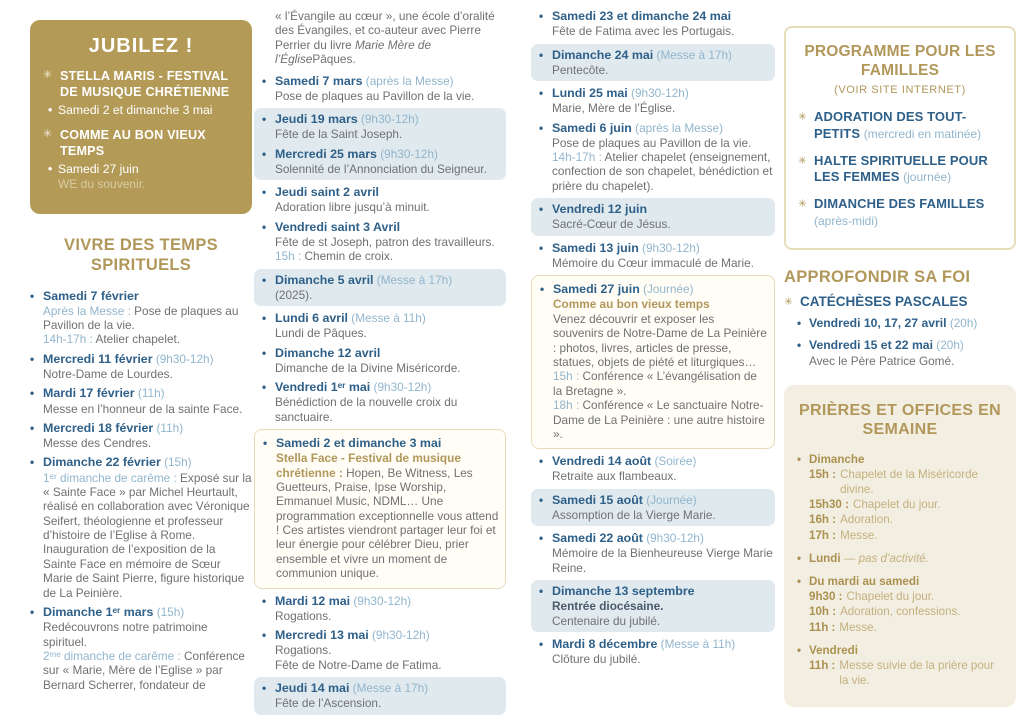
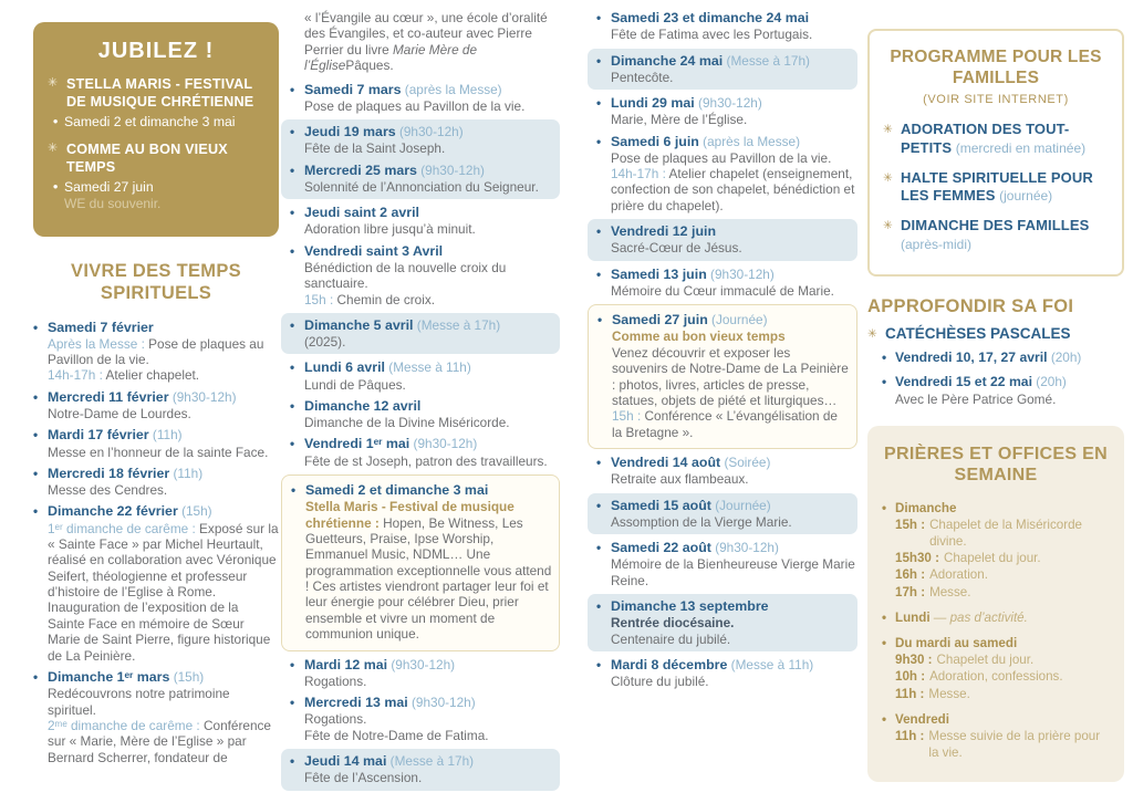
  JUBILEZ !
  ✳
  STELLA MARIS - FESTIVAL DE MUSIQUE CHRÉTIENNE
  •
  Samedi 2 et dimanche 3 mai
  ✳
  COMME AU BON VIEUX TEMPS
  •
  Samedi 27 juin
  WE du souvenir.
  VIVRE DES TEMPS SPIRITUELS
  •
  Samedi 7 février
  Après la Messe : Pose de plaques au Pavillon de la vie.
  14h-17h : Atelier chapelet.
  •
  Mercredi 11 février (9h30-12h)
  Notre-Dame de Lourdes.
  •
  Mardi 17 février (11h)
  Messe en l’honneur de la sainte Face.
  •
  Mercredi 18 février (11h)
  Messe des Cendres.
  •
  Dimanche 22 février (15h)
  1ᵉʳ dimanche de carême : Exposé sur la « Sainte Face » par Michel Heurtault, réalisé en collaboration avec Véronique Seifert, théologienne et professeur d’histoire de l’Eglise à Rome. Inauguration de l’exposition de la Sainte Face en mémoire de Sœur Marie de Saint Pierre, figure historique de La Peinière.
  •
  Dimanche 1ᵉʳ mars (15h)
  Redécouvrons notre patrimoine spirituel.
  2ᵐᵉ dimanche de carême : Conférence sur « Marie, Mère de l’Eglise » par Bernard Scherrer, fondateur de
  « l’Évangile au cœur », une école d’oralité des Évangiles, et co-auteur avec Pierre Perrier du livre Marie Mère de l’ÉglisePâques.
  •
  Samedi 7 mars (après la Messe)
  Pose de plaques au Pavillon de la vie.
  •
  Jeudi 19 mars (9h30-12h)
  Fête de la Saint Joseph.
  •
  Mercredi 25 mars (9h30-12h)
  Solennité de l’Annonciation du Seigneur.
  •
  Jeudi saint 2 avril
  Adoration libre jusqu’à minuit.
  •
  Vendredi saint 3 Avril
- Fête de st Joseph, patron des travailleurs.
+ Bénédiction de la nouvelle croix du sanctuaire.
  15h : Chemin de croix.
  •
  Dimanche 5 avril (Messe à 17h)
  (2025).
  •
  Lundi 6 avril (Messe à 11h)
  Lundi de Pâques.
  •
  Dimanche 12 avril
  Dimanche de la Divine Miséricorde.
  •
  Vendredi 1ᵉʳ mai (9h30-12h)
- Bénédiction de la nouvelle croix du sanctuaire.
+ Fête de st Joseph, patron des travailleurs.
  •
  Samedi 2 et dimanche 3 mai
- Stella Face - Festival de musique chrétienne : Hopen, Be Witness, Les Guetteurs, Praise, Ipse Worship, Emmanuel Music, NDML… Une programmation exceptionnelle vous attend ! Ces artistes viendront partager leur foi et leur énergie pour célébrer Dieu, prier ensemble et vivre un moment de communion unique.
+ Stella Maris - Festival de musique chrétienne : Hopen, Be Witness, Les Guetteurs, Praise, Ipse Worship, Emmanuel Music, NDML… Une programmation exceptionnelle vous attend ! Ces artistes viendront partager leur foi et leur énergie pour célébrer Dieu, prier ensemble et vivre un moment de communion unique.
  •
  Mardi 12 mai (9h30-12h)
  Rogations.
  •
  Mercredi 13 mai (9h30-12h)
  Rogations.
  Fête de Notre-Dame de Fatima.
  •
  Jeudi 14 mai (Messe à 17h)
  Fête de l’Ascension.
  •
  Samedi 23 et dimanche 24 mai
  Fête de Fatima avec les Portugais.
  •
  Dimanche 24 mai (Messe à 17h)
  Pentecôte.
  •
- Lundi 25 mai (9h30-12h)
+ Lundi 29 mai (9h30-12h)
  Marie, Mère de l’Église.
  •
  Samedi 6 juin (après la Messe)
  Pose de plaques au Pavillon de la vie.
  14h-17h : Atelier chapelet (enseignement, confection de son chapelet, bénédiction et prière du chapelet).
  •
  Vendredi 12 juin
  Sacré-Cœur de Jésus.
  •
  Samedi 13 juin (9h30-12h)
  Mémoire du Cœur immaculé de Marie.
  •
  Samedi 27 juin (Journée)
  Comme au bon vieux temps
  Venez découvrir et exposer les souvenirs de Notre-Dame de La Peinière : photos, livres, articles de presse, statues, objets de piété et liturgiques…
  15h : Conférence « L’évangélisation de la Bretagne ».
- 18h : Conférence « Le sanctuaire Notre-Dame de La Peinière : une autre histoire ».
  •
  Vendredi 14 août (Soirée)
  Retraite aux flambeaux.
  •
  Samedi 15 août (Journée)
  Assomption de la Vierge Marie.
  •
  Samedi 22 août (9h30-12h)
  Mémoire de la Bienheureuse Vierge Marie Reine.
  •
  Dimanche 13 septembre
  Rentrée diocésaine.
  Centenaire du jubilé.
  •
  Mardi 8 décembre (Messe à 11h)
  Clôture du jubilé.
  PROGRAMME POUR LES FAMILLES
  (VOIR SITE INTERNET)
  ✳
  ADORATION DES TOUT-PETITS (mercredi en matinée)
  ✳
  HALTE SPIRITUELLE POUR LES FEMMES (journée)
  ✳
  DIMANCHE DES FAMILLES (après-midi)
  APPROFONDIR SA FOI
  ✳
  CATÉCHÈSES PASCALES
  •
  Vendredi 10, 17, 27 avril (20h)
  •
  Vendredi 15 et 22 mai (20h)
  Avec le Père Patrice Gomé.
  PRIÈRES ET OFFICES EN SEMAINE
  •
  Dimanche
  15h :
  Chapelet de la Miséricorde divine.
  15h30 :
  Chapelet du jour.
  16h :
  Adoration.
  17h :
  Messe.
  •
  Lundi — pas d’activité.
  •
  Du mardi au samedi
  9h30 :
  Chapelet du jour.
  10h :
  Adoration, confessions.
  11h :
  Messe.
  •
  Vendredi
  11h :
  Messe suivie de la prière pour la vie.
